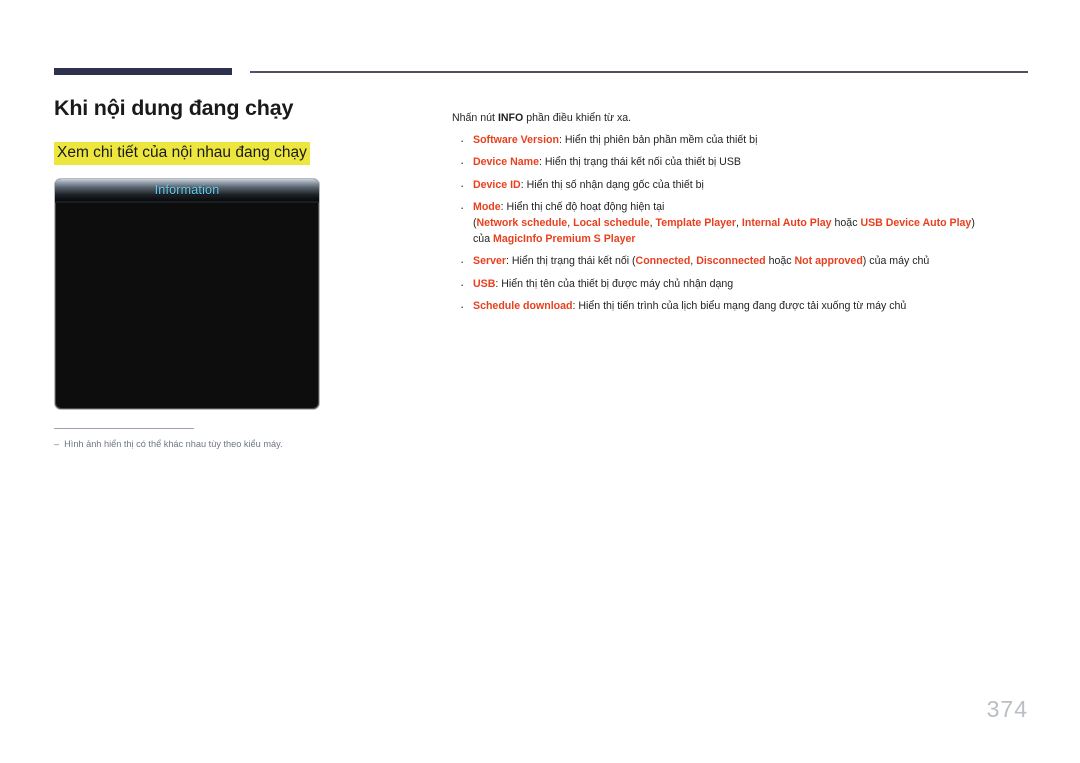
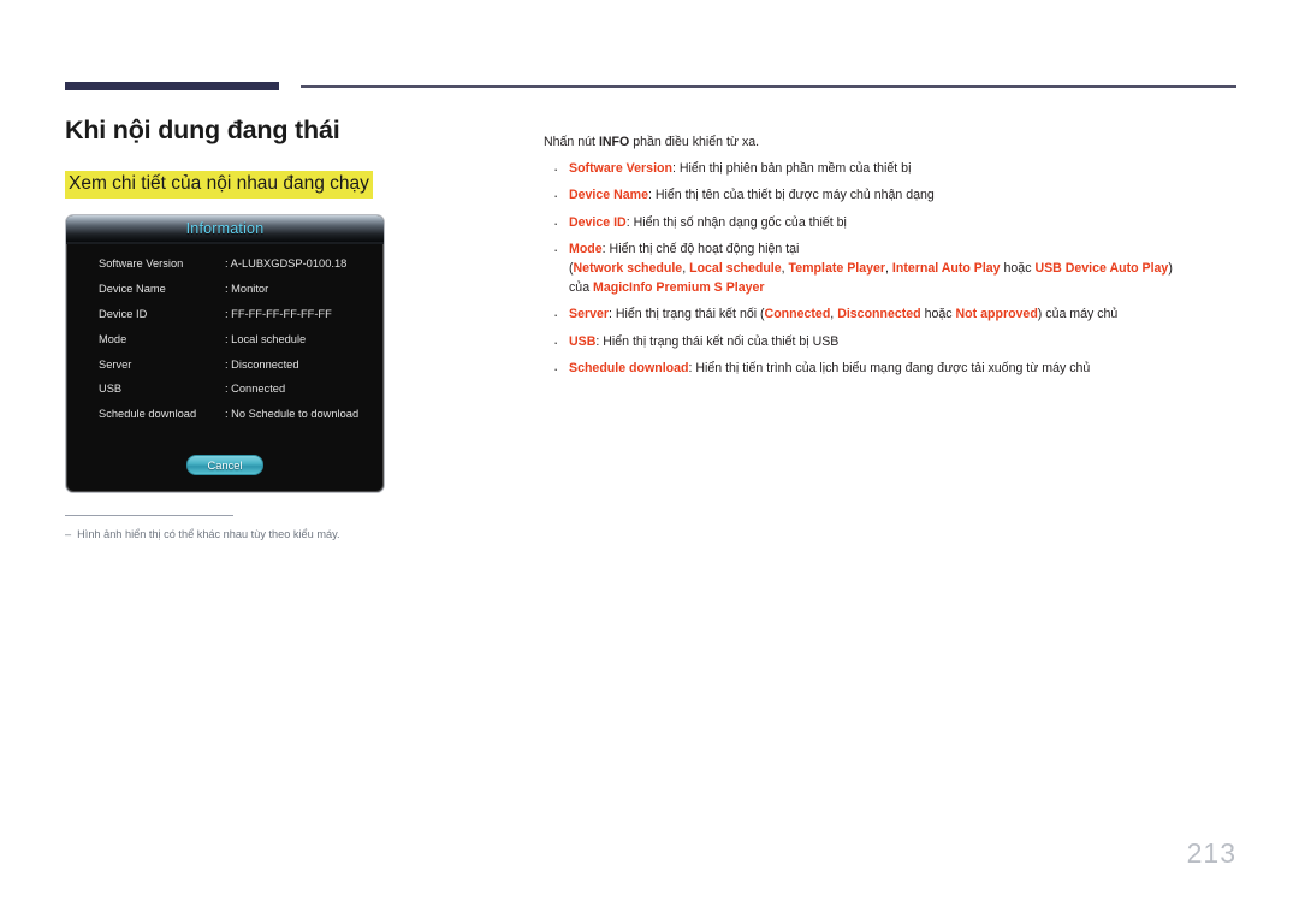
- Khi nội dung đang chạy
+ Khi nội dung đang thái
  Xem chi tiết của nội nhau đang chạy
  Information
+ Software Version
+ : A-LUBXGDSP-0100.18
+ Device Name
+ : Monitor
+ Device ID
+ : FF-FF-FF-FF-FF-FF
+ Mode
+ : Local schedule
+ Server
+ : Disconnected
+ USB
+ : Connected
+ Schedule download
+ : No Schedule to download
+ Cancel
  ‒
  Hình ảnh hiển thị có thể khác nhau tùy theo kiểu máy.
  Nhấn nút INFO phần điều khiển từ xa.
  Software Version: Hiển thị phiên bản phần mềm của thiết bị
- Device Name: Hiển thị trạng thái kết nối của thiết bị USB
+ Device Name: Hiển thị tên của thiết bị được máy chủ nhận dạng
  Device ID: Hiển thị số nhận dạng gốc của thiết bị
  Mode: Hiển thị chế độ hoạt động hiện tại
  (Network schedule, Local schedule, Template Player, Internal Auto Play hoặc USB Device Auto Play)
  của MagicInfo Premium S Player
  Server: Hiển thị trạng thái kết nối (Connected, Disconnected hoặc Not approved) của máy chủ
- USB: Hiển thị tên của thiết bị được máy chủ nhận dạng
+ USB: Hiển thị trạng thái kết nối của thiết bị USB
  Schedule download: Hiển thị tiến trình của lịch biểu mạng đang được tải xuống từ máy chủ
- 374
+ 213
